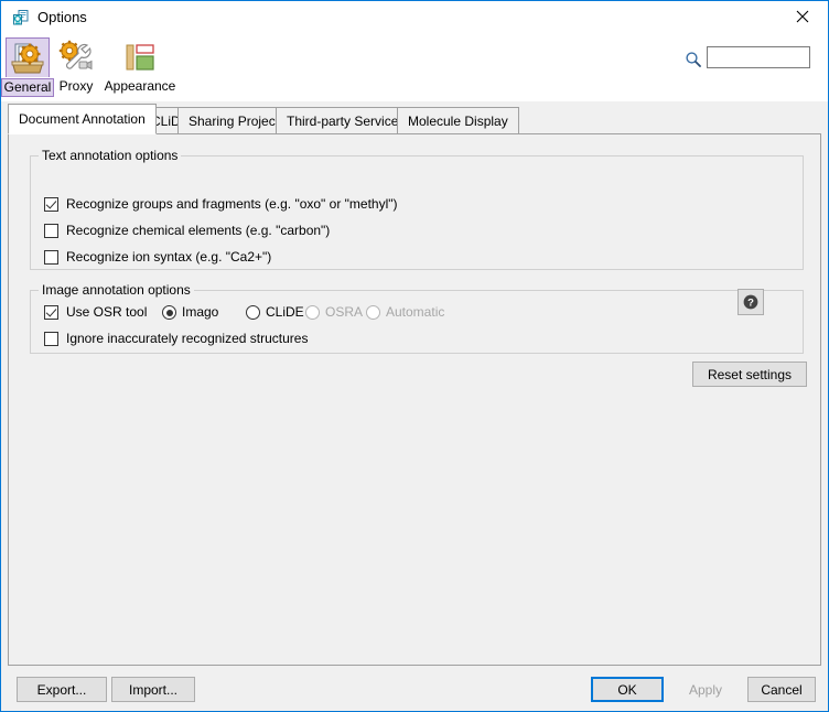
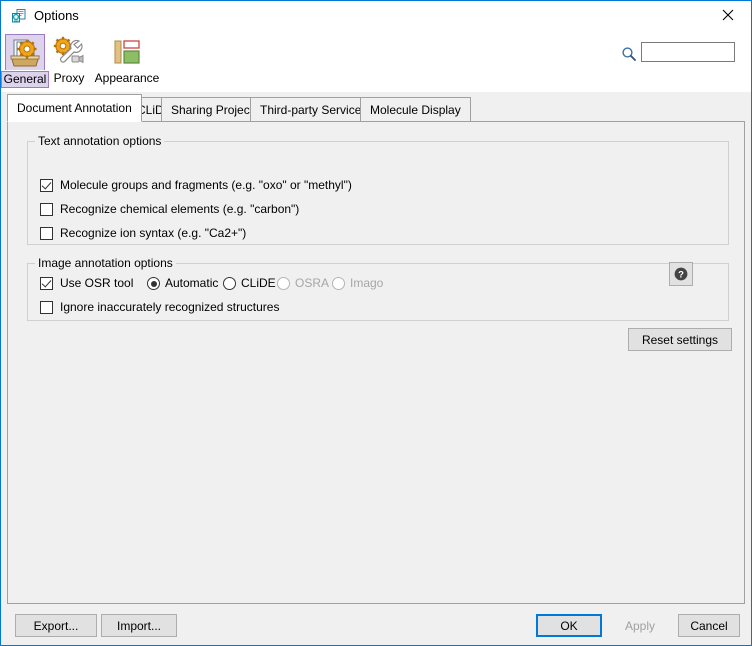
  Options
  General
  Proxy
  Appearance
  Document Annotation
  Sharing Projec
  Third-party Service
  Molecule Display
  Text annotation options
- Recognize groups and fragments (e.g. "oxo" or "methyl")
+ Molecule groups and fragments (e.g. "oxo" or "methyl")
  Recognize chemical elements (e.g. "carbon")
  Recognize ion syntax (e.g. "Ca2+")
  Image annotation options
  Use OSR tool
- Imago
+ Automatic
  CLiDE
  OSRA
- Automatic
+ Imago
  Ignore inaccurately recognized structures
  ?
  Reset settings
  Export...
  Import...
  OK
  Apply
  Cancel
